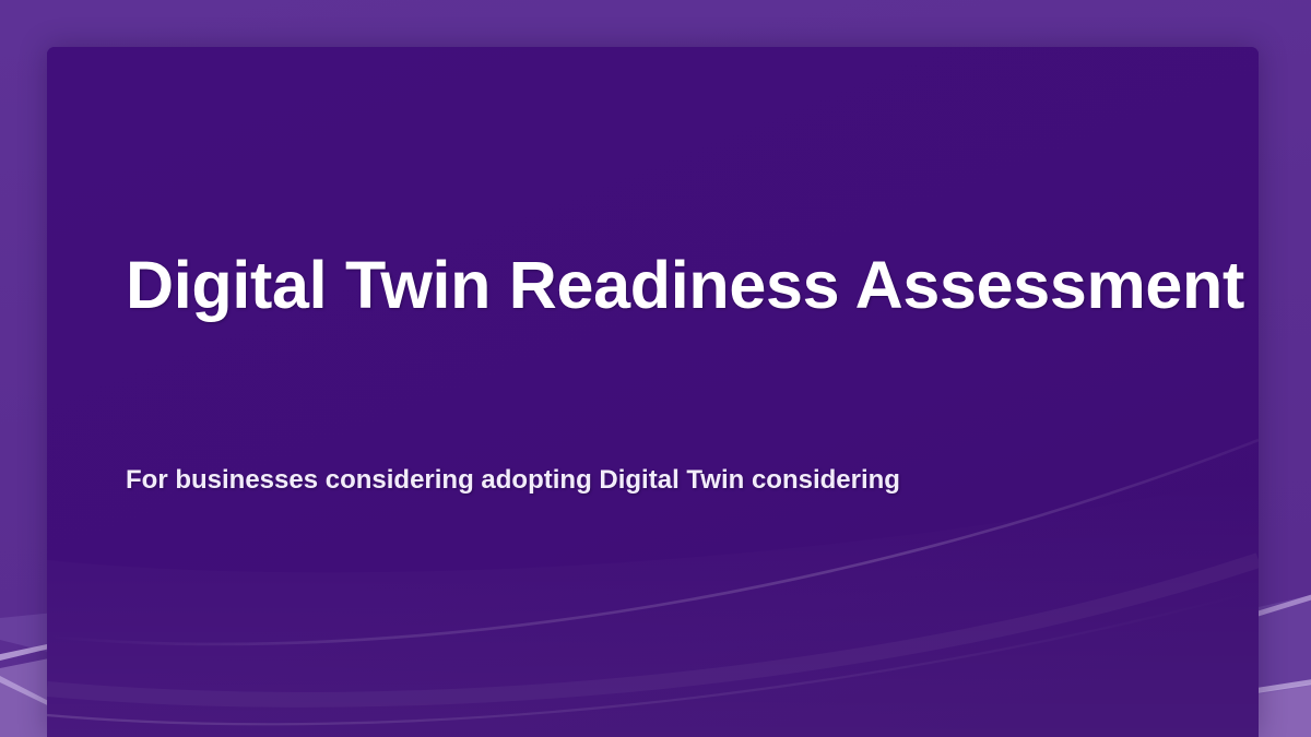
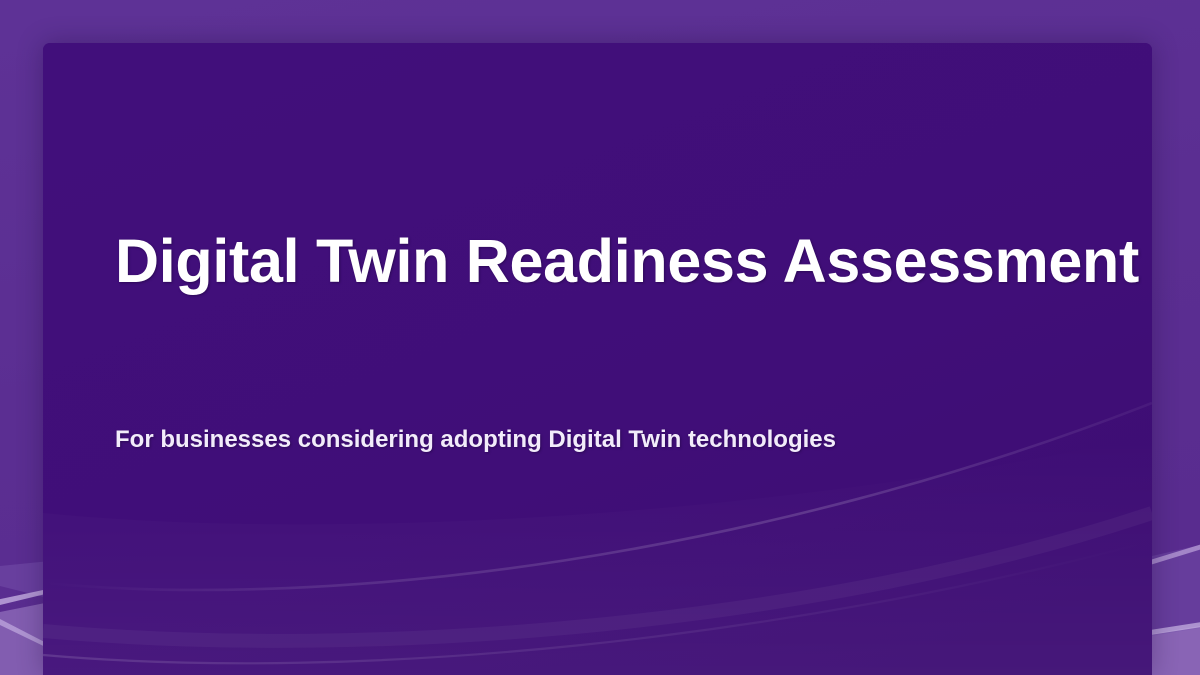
  Digital Twin Readiness Assessment
- For businesses considering adopting Digital Twin considering
+ For businesses considering adopting Digital Twin technologies
